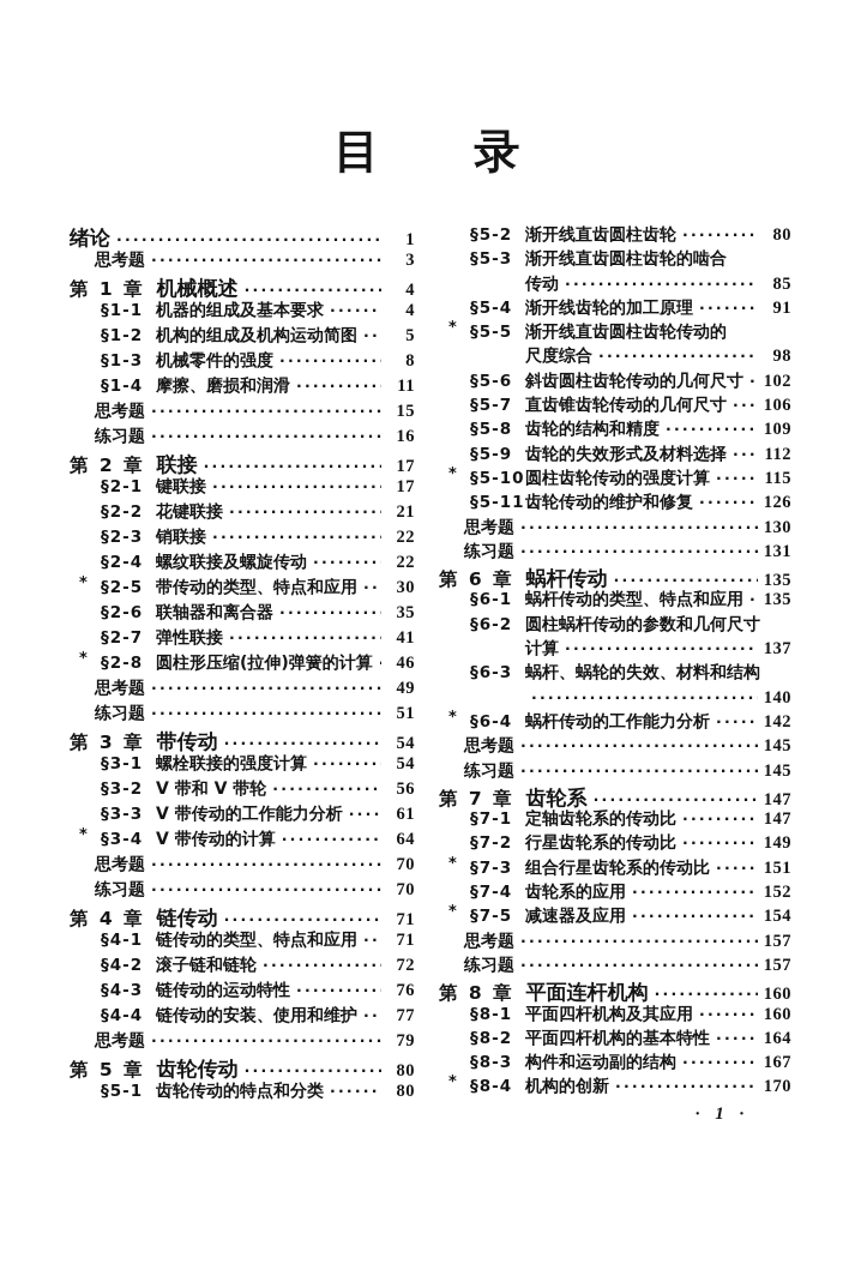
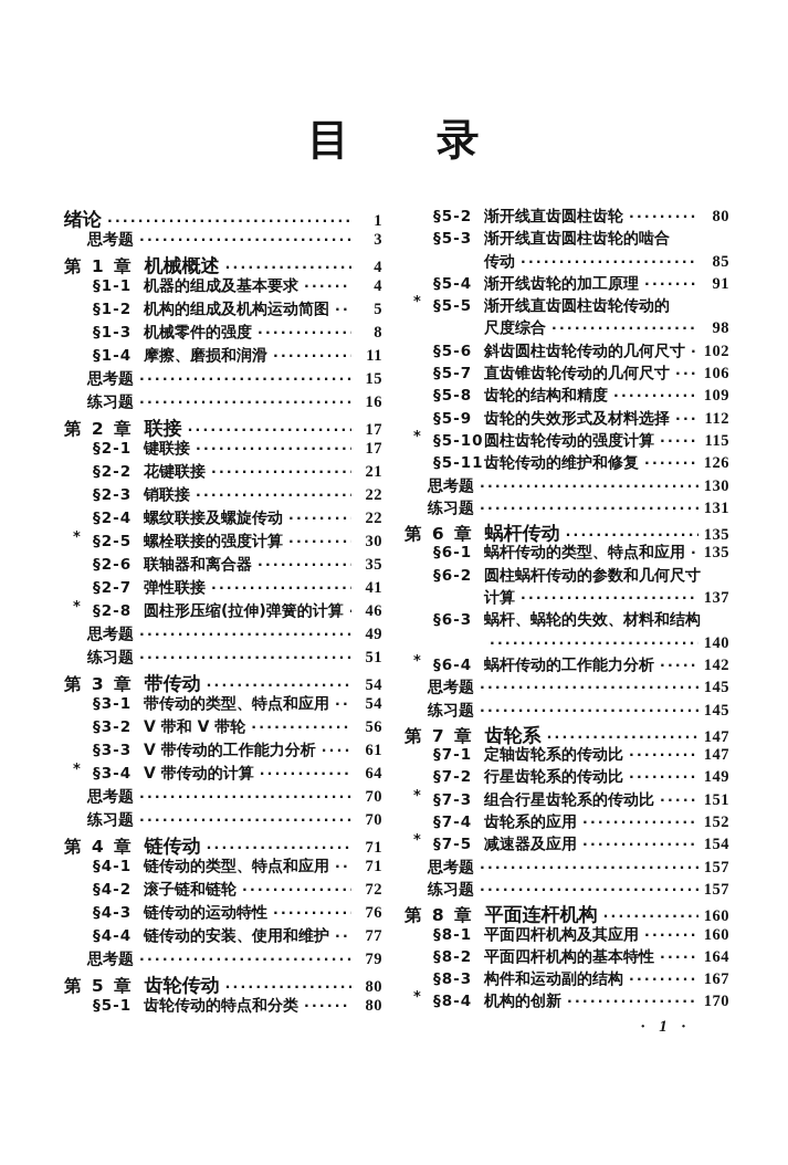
  目 录
  绪论
  1
  思考题
  3
  第 1 章
  机械概述
  4
  §1-1
  机器的组成及基本要求
  4
  §1-2
  机构的组成及机构运动简图
  5
  §1-3
  机械零件的强度
  8
  §1-4
  摩擦、磨损和润滑
  11
  思考题
  15
  练习题
  16
  第 2 章
  联接
  17
  §2-1
  键联接
  17
  §2-2
  花键联接
  21
  §2-3
  销联接
  22
  §2-4
  螺纹联接及螺旋传动
  22
  *
  §2-5
- 带传动的类型、特点和应用
+ 螺栓联接的强度计算
  30
  §2-6
  联轴器和离合器
  35
  §2-7
  弹性联接
  41
  *
  §2-8
  圆柱形压缩(拉伸)弹簧的计算
  46
  思考题
  49
  练习题
  51
  第 3 章
  带传动
  54
  §3-1
- 螺栓联接的强度计算
+ 带传动的类型、特点和应用
  54
  §3-2
  V 带和 V 带轮
  56
  §3-3
  V 带传动的工作能力分析
  61
  *
  §3-4
  V 带传动的计算
  64
  思考题
  70
  练习题
  70
  第 4 章
  链传动
  71
  §4-1
  链传动的类型、特点和应用
  71
  §4-2
  滚子链和链轮
  72
  §4-3
  链传动的运动特性
  76
  §4-4
  链传动的安装、使用和维护
  77
  思考题
  79
  第 5 章
  齿轮传动
  80
  §5-1
  齿轮传动的特点和分类
  80
  §5-2
  渐开线直齿圆柱齿轮
  80
  §5-3
  渐开线直齿圆柱齿轮的啮合
  传动
  85
  §5-4
  渐开线齿轮的加工原理
  91
  *
  §5-5
  渐开线直齿圆柱齿轮传动的
  尺度综合
  98
  §5-6
  斜齿圆柱齿轮传动的几何尺寸
  102
  §5-7
  直齿锥齿轮传动的几何尺寸
  106
  §5-8
  齿轮的结构和精度
  109
  §5-9
  齿轮的失效形式及材料选择
  112
  *
  §5-10
  圆柱齿轮传动的强度计算
  115
  §5-11
  齿轮传动的维护和修复
  126
  思考题
  130
  练习题
  131
  第 6 章
  蜗杆传动
  135
  §6-1
  蜗杆传动的类型、特点和应用
  135
  §6-2
  圆柱蜗杆传动的参数和几何尺寸
  计算
  137
  §6-3
  蜗杆、蜗轮的失效、材料和结构
  140
  *
  §6-4
  蜗杆传动的工作能力分析
  142
  思考题
  145
  练习题
  145
  第 7 章
  齿轮系
  147
  §7-1
  定轴齿轮系的传动比
  147
  §7-2
  行星齿轮系的传动比
  149
  *
  §7-3
  组合行星齿轮系的传动比
  151
  §7-4
  齿轮系的应用
  152
  *
  §7-5
  减速器及应用
  154
  思考题
  157
  练习题
  157
  第 8 章
  平面连杆机构
  160
  §8-1
  平面四杆机构及其应用
  160
  §8-2
  平面四杆机构的基本特性
  164
  §8-3
  构件和运动副的结构
  167
  *
  §8-4
  机构的创新
  170
  · 1 ·
